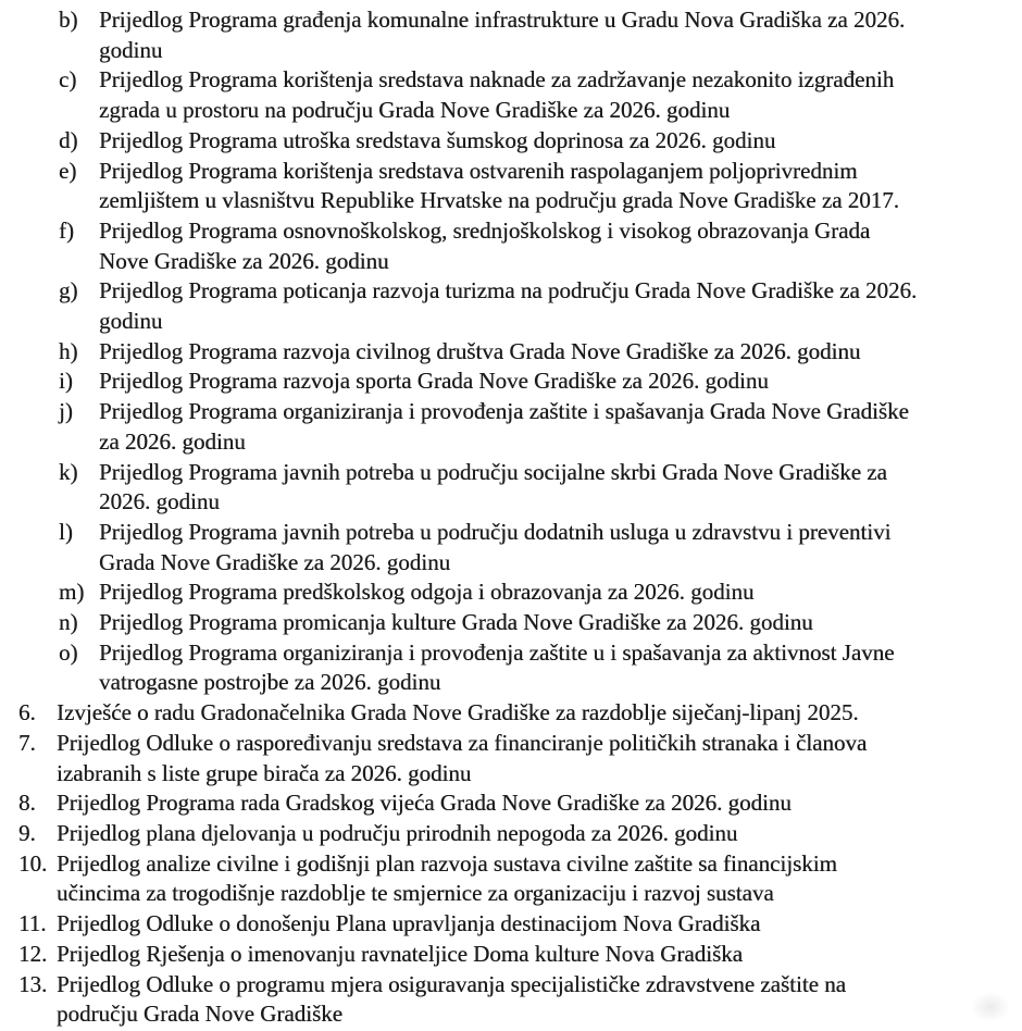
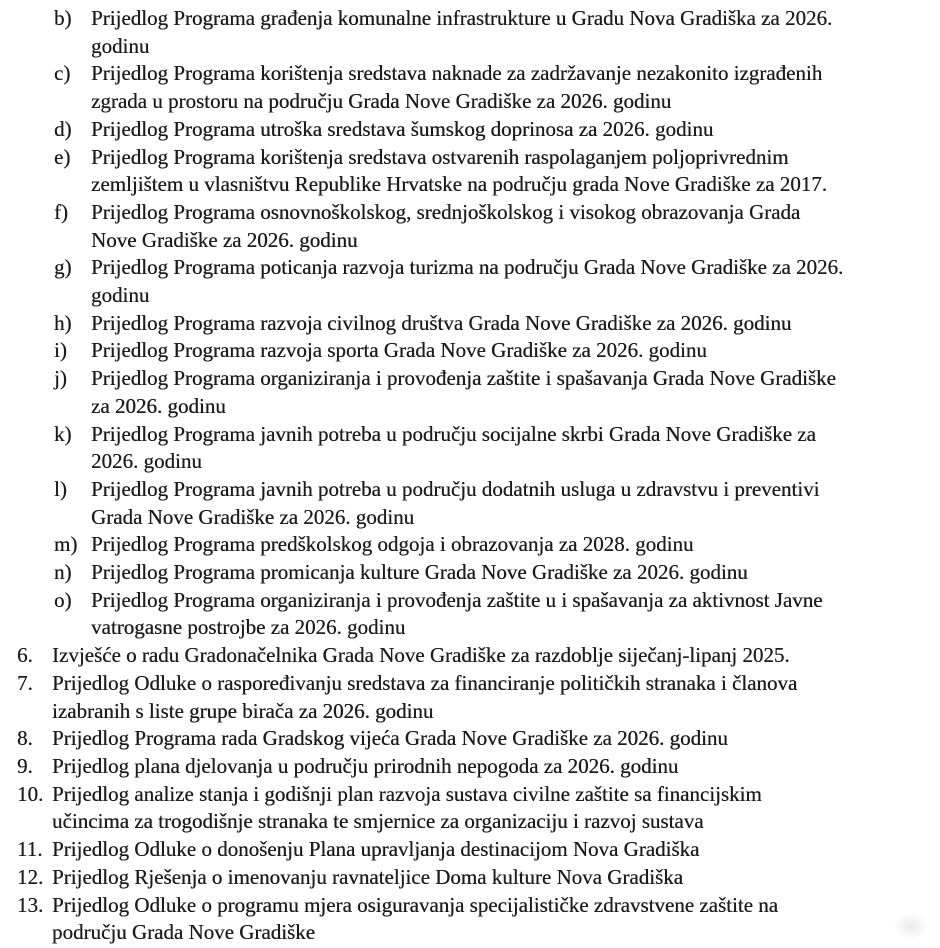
  b)
  Prijedlog Programa građenja komunalne infrastrukture u Gradu Nova Gradiška za 2026.
  godinu
  c)
  Prijedlog Programa korištenja sredstava naknade za zadržavanje nezakonito izgrađenih
  zgrada u prostoru na području Grada Nove Gradiške za 2026. godinu
  d)
  Prijedlog Programa utroška sredstava šumskog doprinosa za 2026. godinu
  e)
  Prijedlog Programa korištenja sredstava ostvarenih raspolaganjem poljoprivrednim
  zemljištem u vlasništvu Republike Hrvatske na području grada Nove Gradiške za 2017.
  f)
  Prijedlog Programa osnovnoškolskog, srednjoškolskog i visokog obrazovanja Grada
  Nove Gradiške za 2026. godinu
  g)
  Prijedlog Programa poticanja razvoja turizma na području Grada Nove Gradiške za 2026.
  godinu
  h)
  Prijedlog Programa razvoja civilnog društva Grada Nove Gradiške za 2026. godinu
  i)
  Prijedlog Programa razvoja sporta Grada Nove Gradiške za 2026. godinu
  j)
  Prijedlog Programa organiziranja i provođenja zaštite i spašavanja Grada Nove Gradiške
  za 2026. godinu
  k)
  Prijedlog Programa javnih potreba u području socijalne skrbi Grada Nove Gradiške za
  2026. godinu
  l)
  Prijedlog Programa javnih potreba u području dodatnih usluga u zdravstvu i preventivi
  Grada Nove Gradiške za 2026. godinu
  m)
- Prijedlog Programa predškolskog odgoja i obrazovanja za 2026. godinu
+ Prijedlog Programa predškolskog odgoja i obrazovanja za 2028. godinu
  n)
  Prijedlog Programa promicanja kulture Grada Nove Gradiške za 2026. godinu
  o)
  Prijedlog Programa organiziranja i provođenja zaštite u i spašavanja za aktivnost Javne
  vatrogasne postrojbe za 2026. godinu
  6.
  Izvješće o radu Gradonačelnika Grada Nove Gradiške za razdoblje siječanj-lipanj 2025.
  7.
  Prijedlog Odluke o raspoređivanju sredstava za financiranje političkih stranaka i članova
  izabranih s liste grupe birača za 2026. godinu
  8.
  Prijedlog Programa rada Gradskog vijeća Grada Nove Gradiške za 2026. godinu
  9.
  Prijedlog plana djelovanja u području prirodnih nepogoda za 2026. godinu
  10.
- Prijedlog analize civilne i godišnji plan razvoja sustava civilne zaštite sa financijskim
+ Prijedlog analize stanja i godišnji plan razvoja sustava civilne zaštite sa financijskim
- učincima za trogodišnje razdoblje te smjernice za organizaciju i razvoj sustava
+ učincima za trogodišnje stranaka te smjernice za organizaciju i razvoj sustava
  11.
  Prijedlog Odluke o donošenju Plana upravljanja destinacijom Nova Gradiška
  12.
  Prijedlog Rješenja o imenovanju ravnateljice Doma kulture Nova Gradiška
  13.
  Prijedlog Odluke o programu mjera osiguravanja specijalističke zdravstvene zaštite na
  području Grada Nove Gradiške
